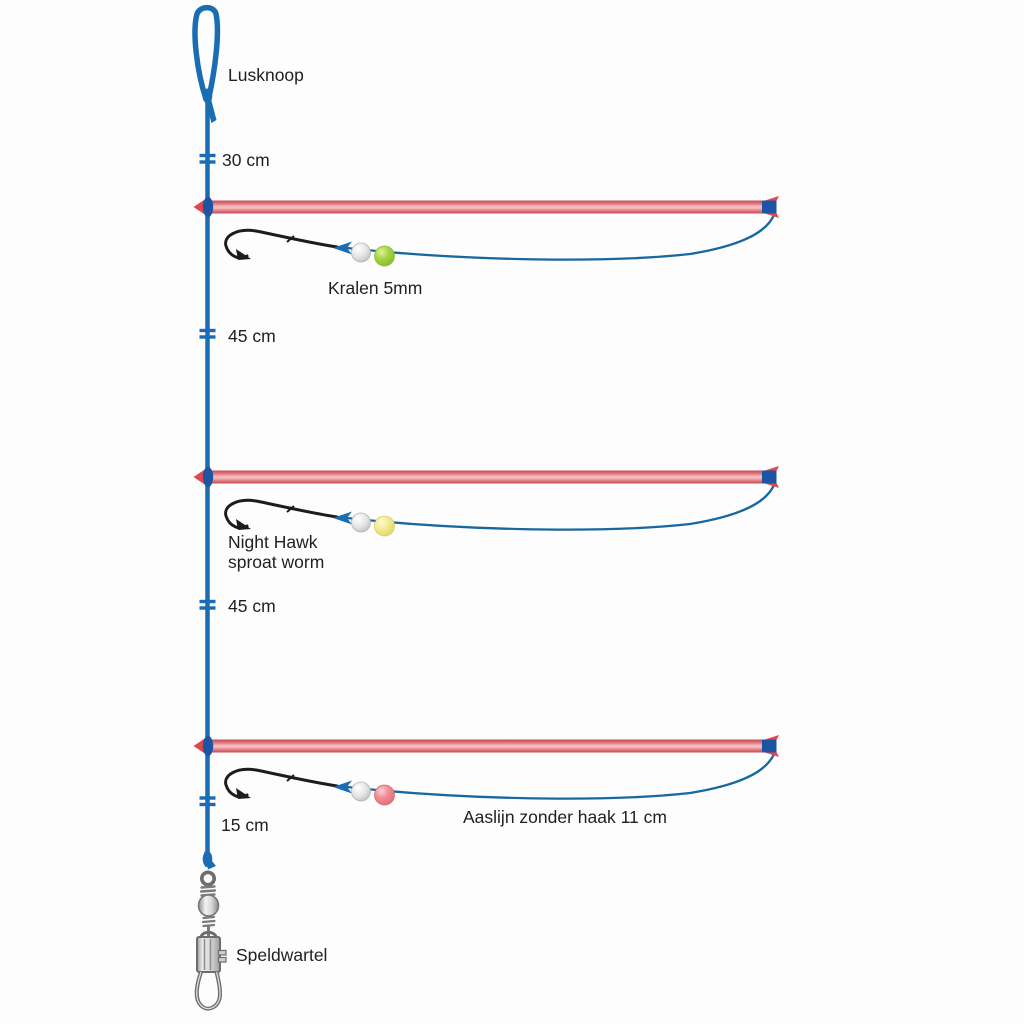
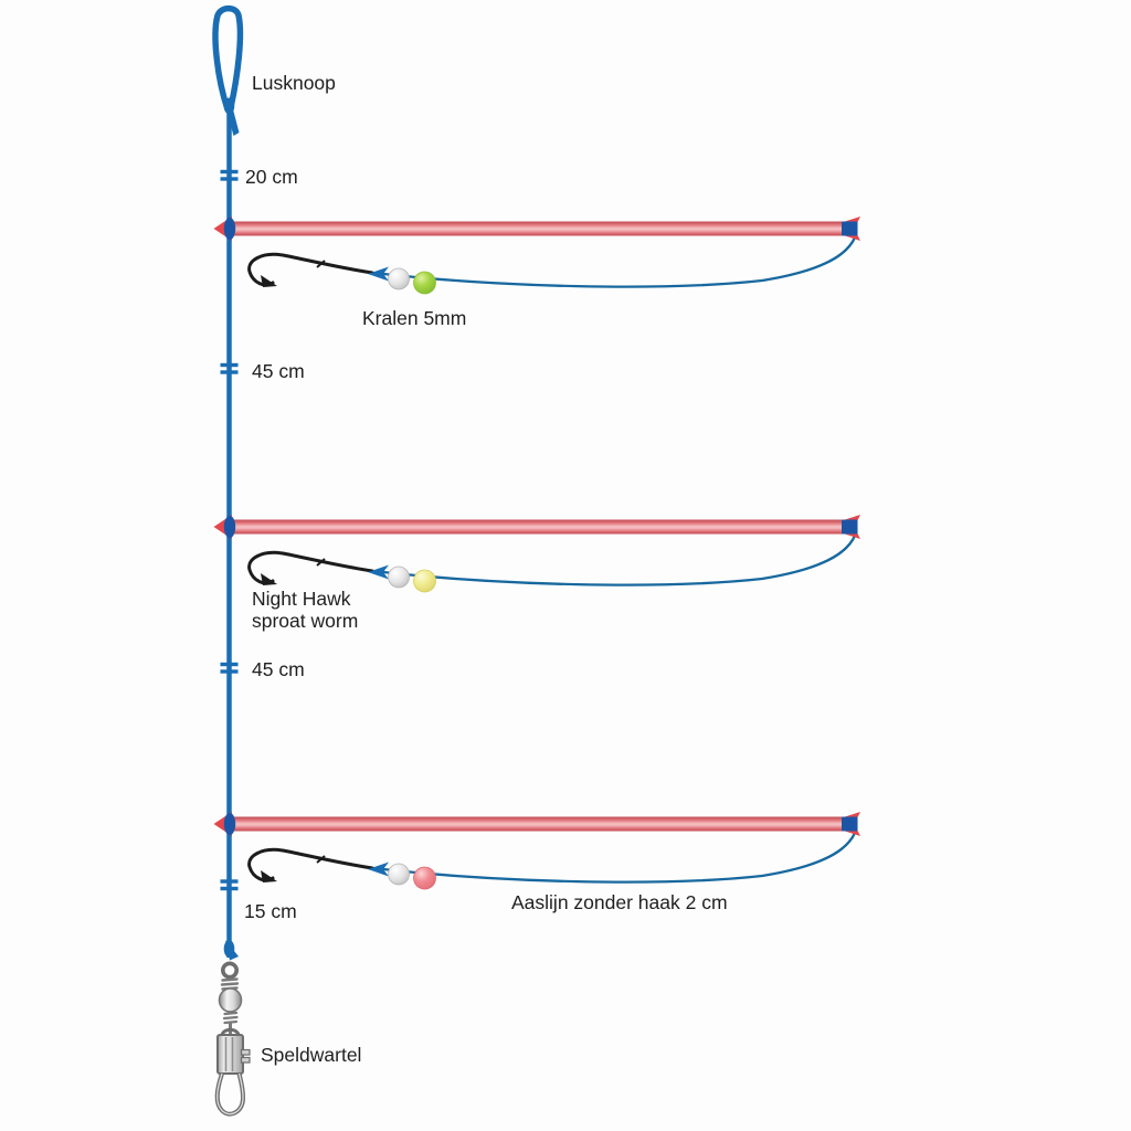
  Lusknoop
- 30 cm
+ 20 cm
  Kralen 5mm
  45 cm
  Night Hawk
  sproat worm
  45 cm
  15 cm
- Aaslijn zonder haak 11 cm
+ Aaslijn zonder haak 2 cm
  Speldwartel
